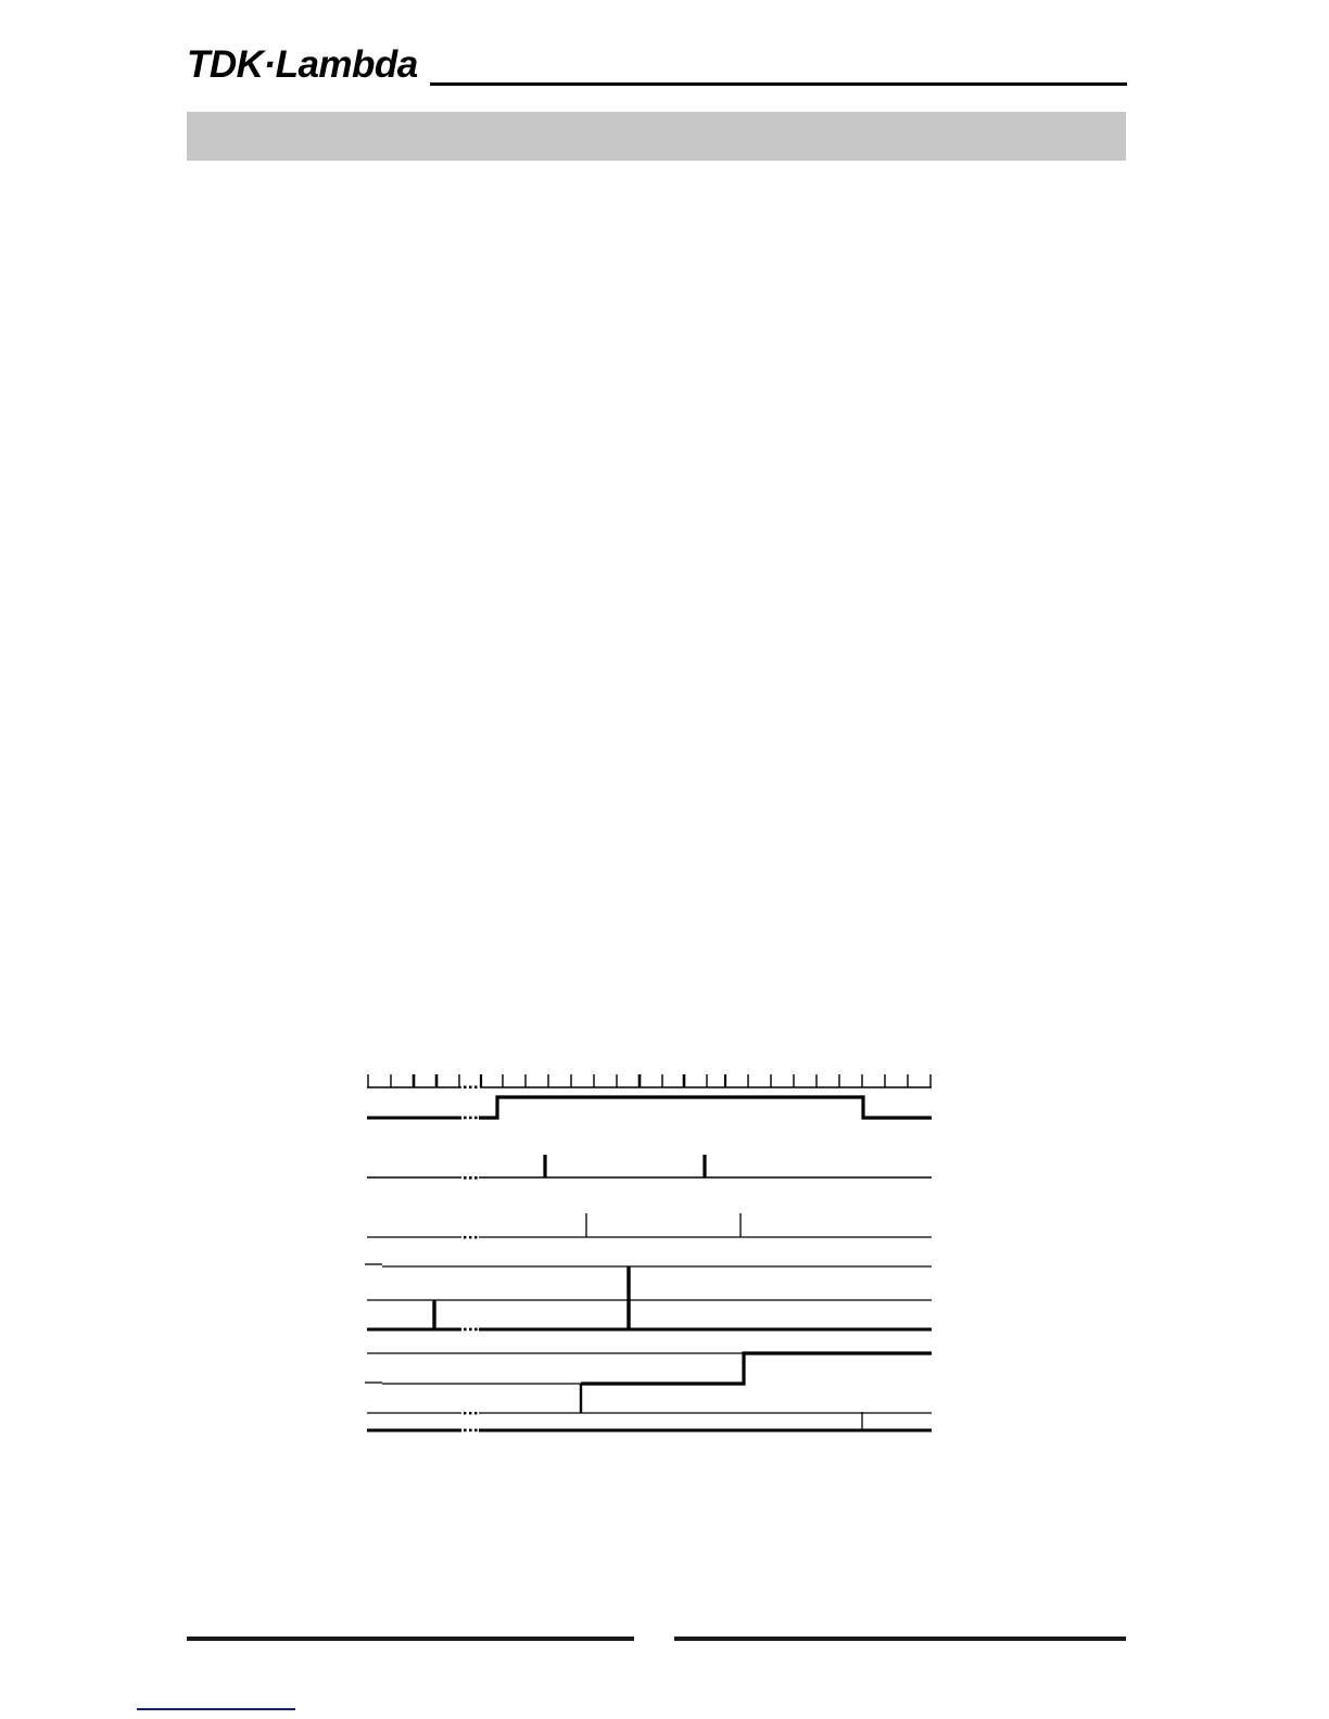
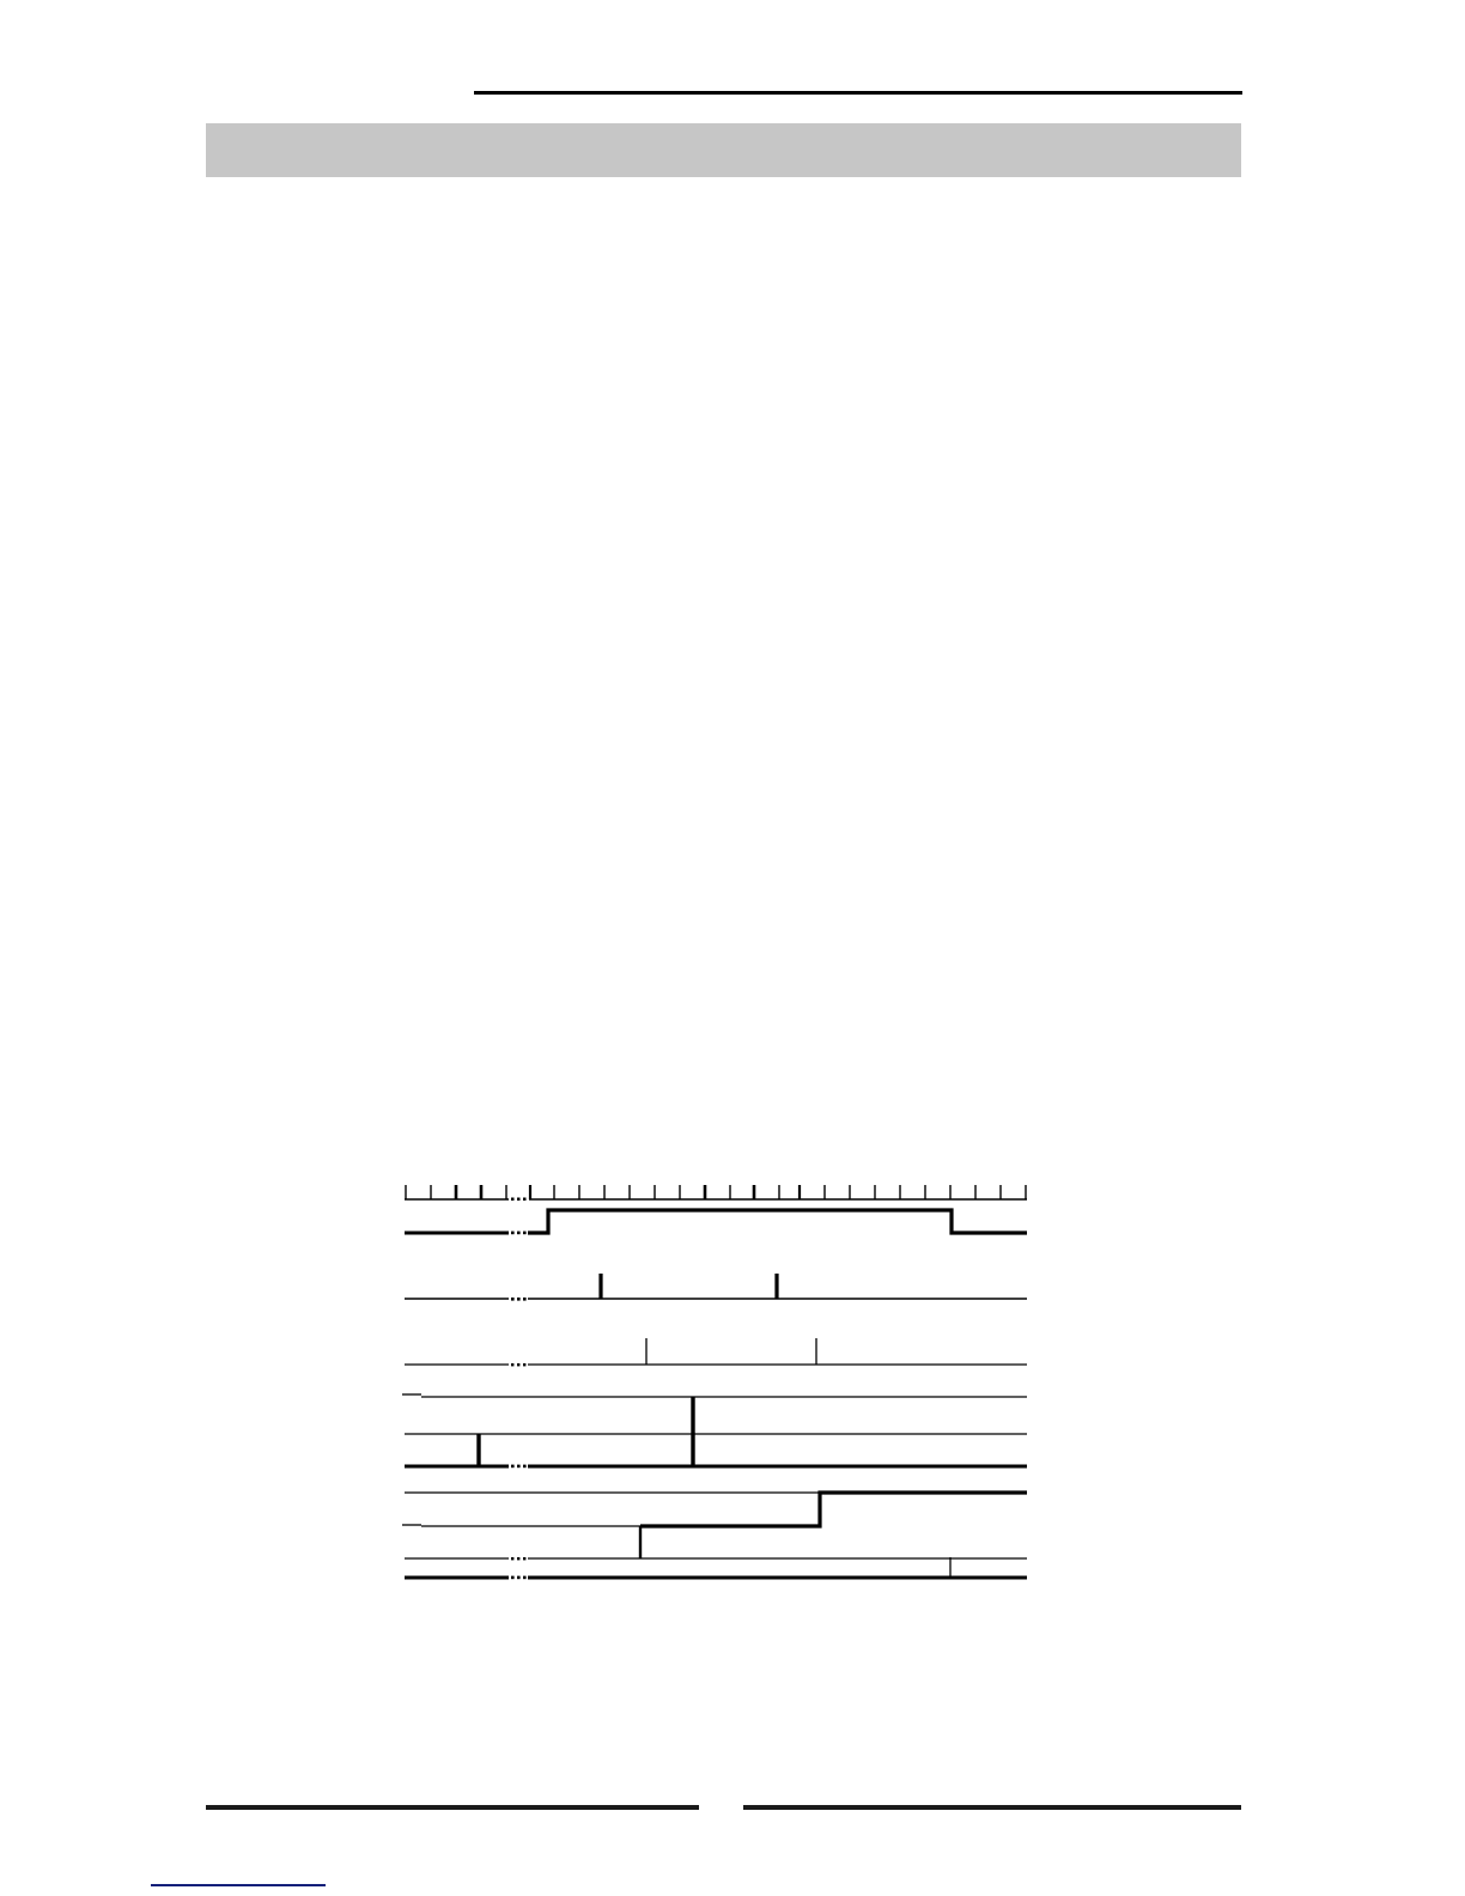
- TDK·Lambda
